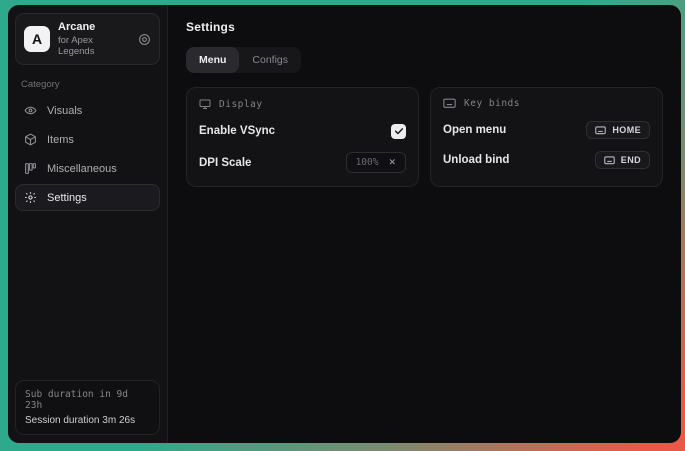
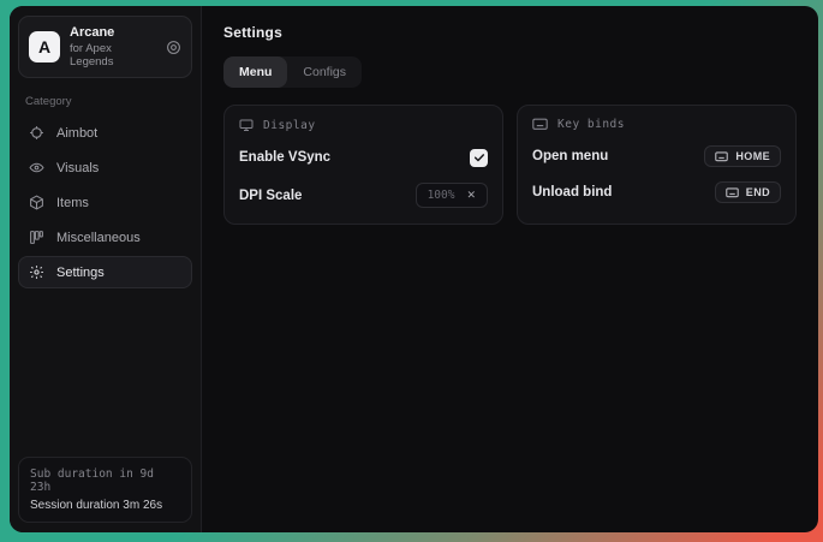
  A
  Arcane
  for Apex Legends
  Category
+ Aimbot
  Visuals
  Items
  Miscellaneous
  Settings
  Sub duration in 9d 23h
  Session duration 3m 26s
  Settings
  Menu
  Configs
  Display
  Enable VSync
  DPI Scale
  100%
  ✕
  Key binds
  Open menu
  HOME
  Unload bind
  END
